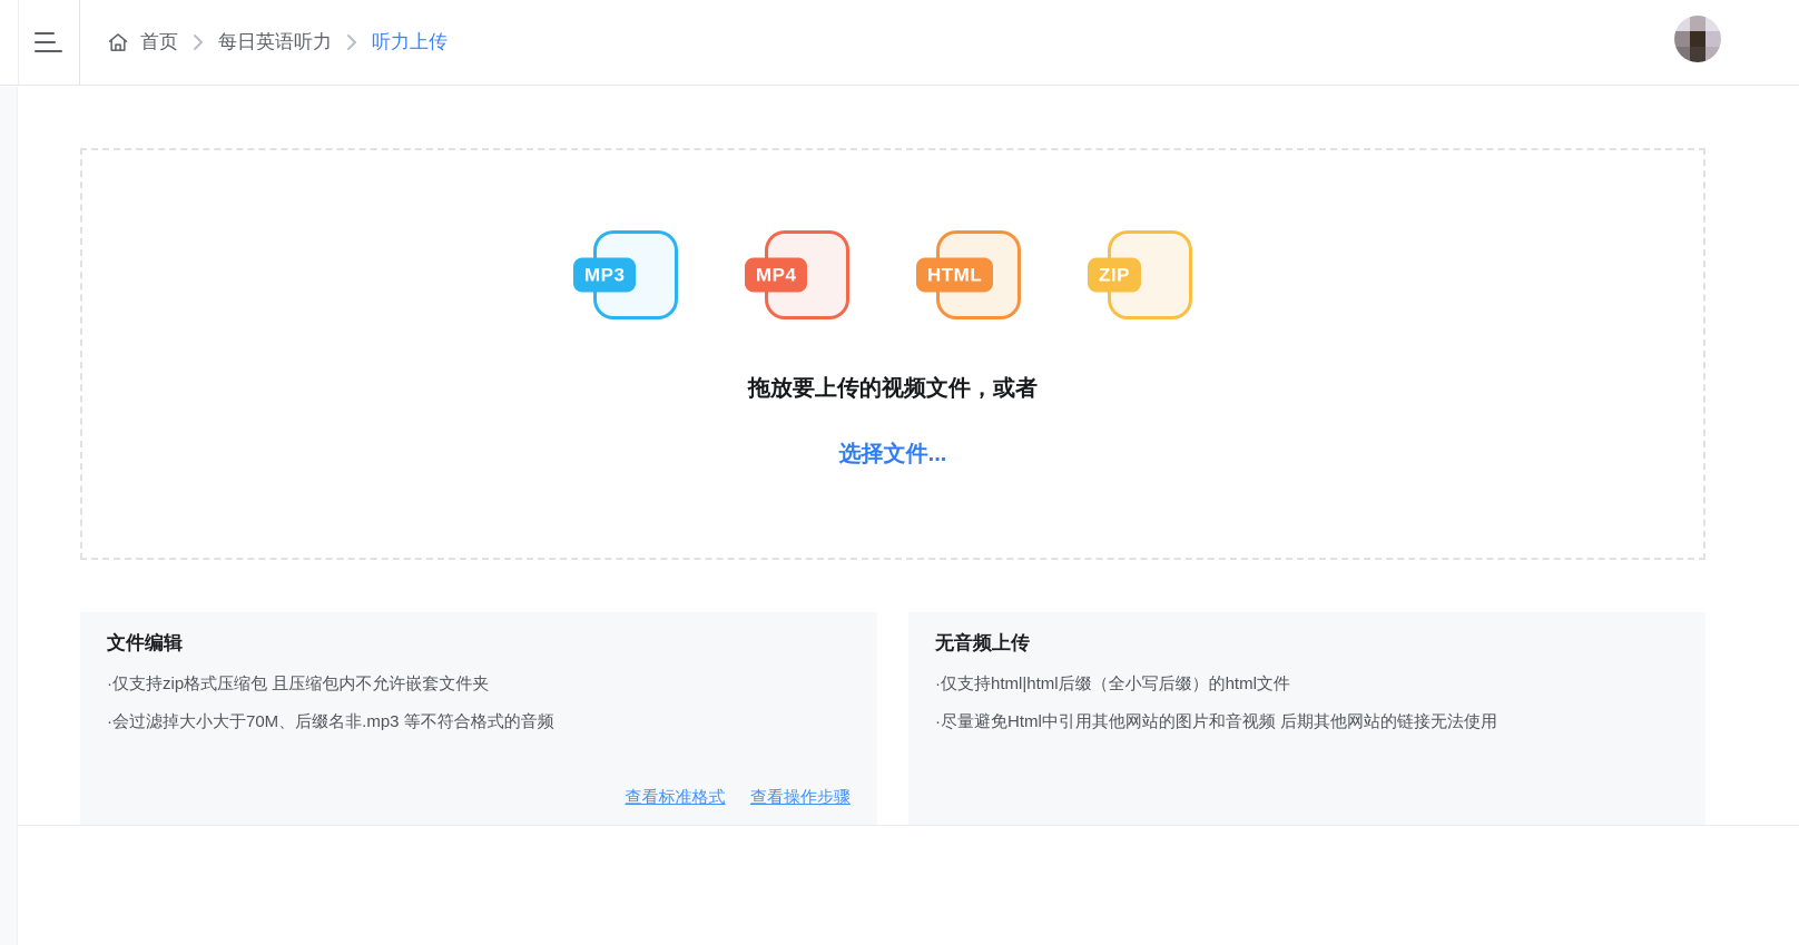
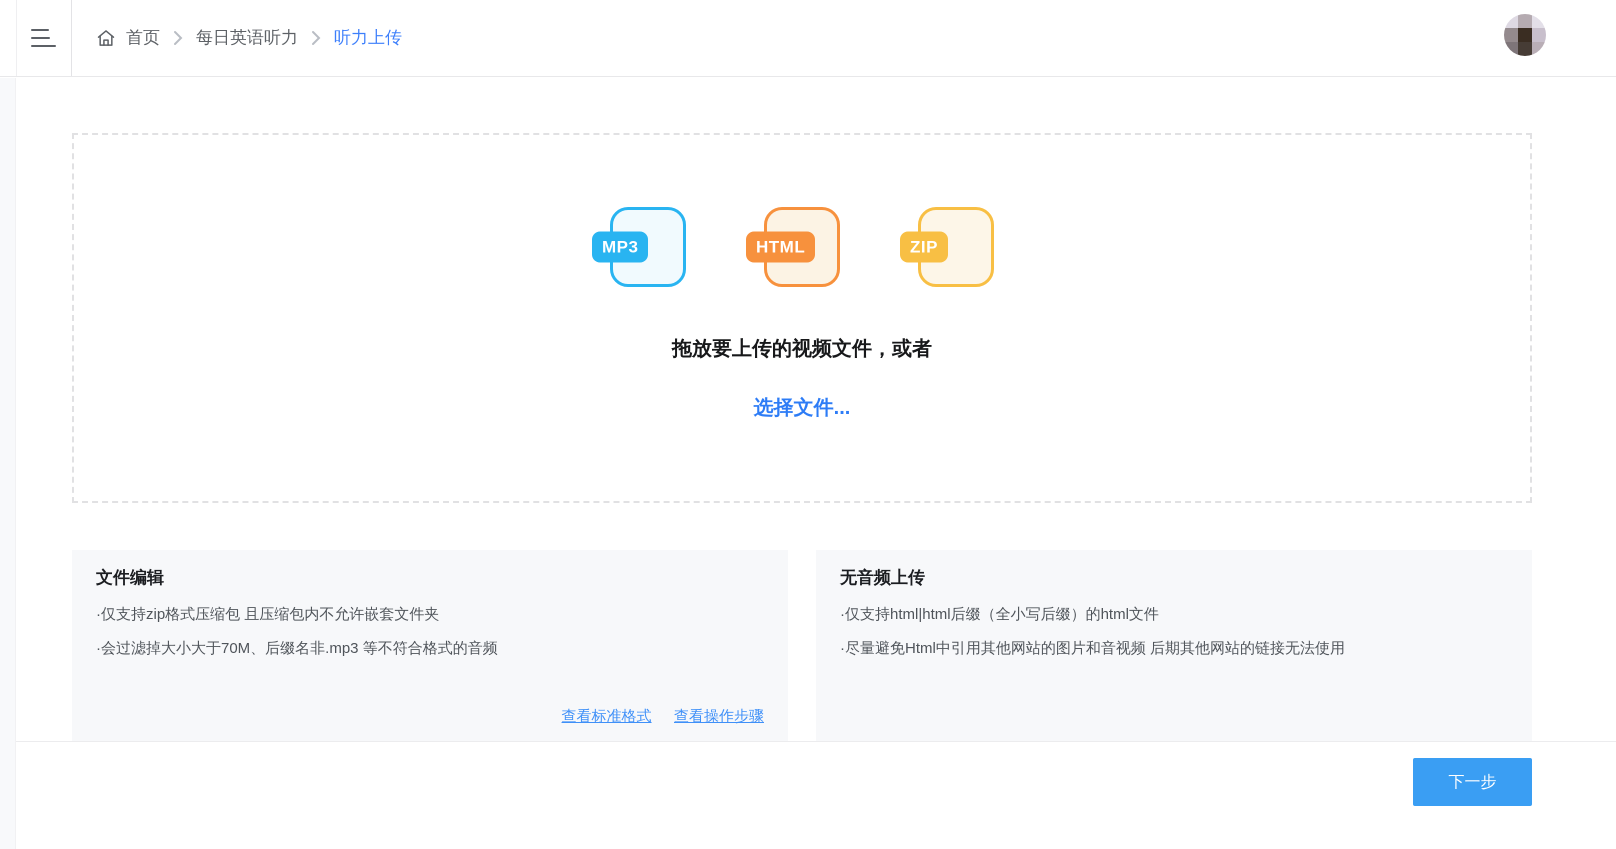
  首页
  每日英语听力
  听力上传
  MP3
- MP4
  HTML
  ZIP
  拖放要上传的视频文件，或者
  选择文件...
  文件编辑
  ·仅支持zip格式压缩包 且压缩包内不允许嵌套文件夹
  ·会过滤掉大小大于70M、后缀名非.mp3 等不符合格式的音频
  查看标准格式 查看操作步骤
  无音频上传
  ·仅支持html|html后缀（全小写后缀）的html文件
  ·尽量避免Html中引用其他网站的图片和音视频 后期其他网站的链接无法使用
+ 下一步
